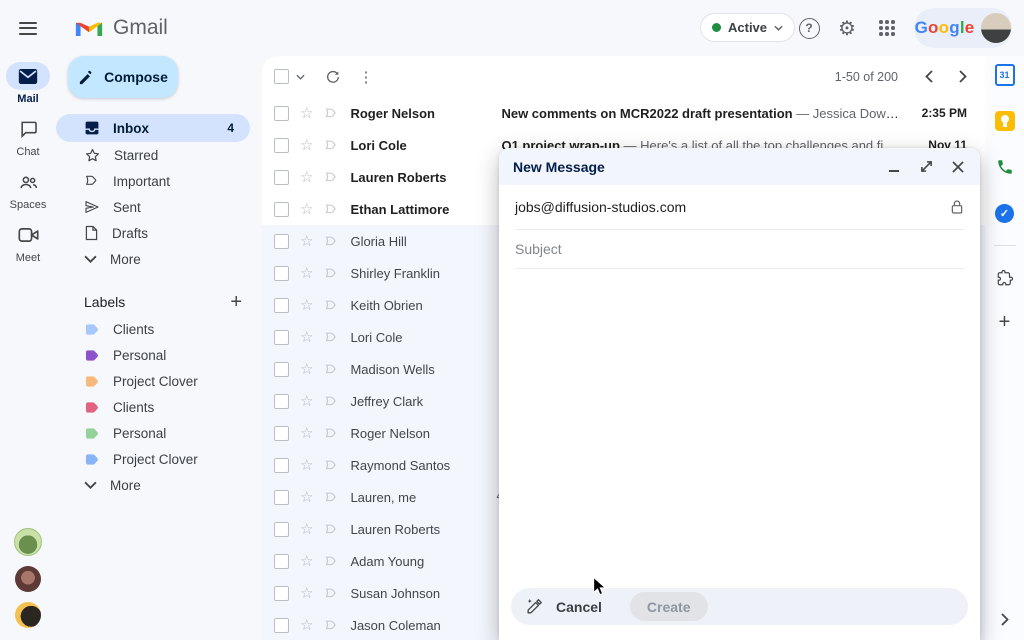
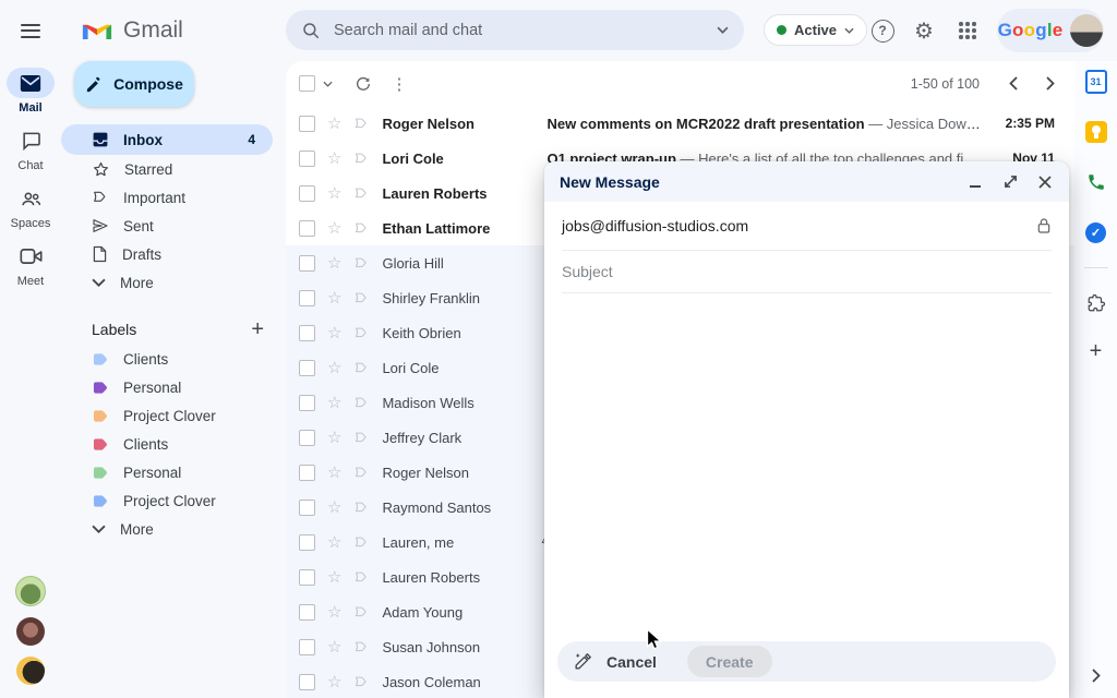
  Gmail
+ Search mail and chat
  Active
  ?
  ⚙
  G
  o
  o
  g
  l
  e
  Mail
  Chat
  Spaces
  Meet
  Compose
  Inbox
  4
  Starred
  Important
  Sent
  Drafts
  More
  Labels
  +
  Clients
  Personal
  Project Clover
  Clients
  Personal
  Project Clover
  More
  ⋮
- 1-50 of 200
+ 1-50 of 100
  ☆
  Roger Nelson
  New comments on MCR2022 draft presentation — Jessica Dow sa
  2:35 PM
  ☆
  Lori Cole
  Q1 project wrap-up — Here's a list of all the top challenges and findi
  Nov 11
  ☆
  Lauren Roberts
  ☆
  Ethan Lattimore
  ☆
  Gloria Hill
  ☆
  Shirley Franklin
  ☆
  Keith Obrien
  ☆
  Lori Cole
  ☆
  Madison Wells
  ☆
  Jeffrey Clark
  ☆
  Roger Nelson
  ☆
  Raymond Santos
  ☆
  Lauren, me
  ☆
  Lauren Roberts
  ☆
  Adam Young
  ☆
  Susan Johnson
  ☆
  Jason Coleman
  31
  ✓
  +
  New Message
  jobs@diffusion-studios.com
  Subject
  Cancel
  Create
